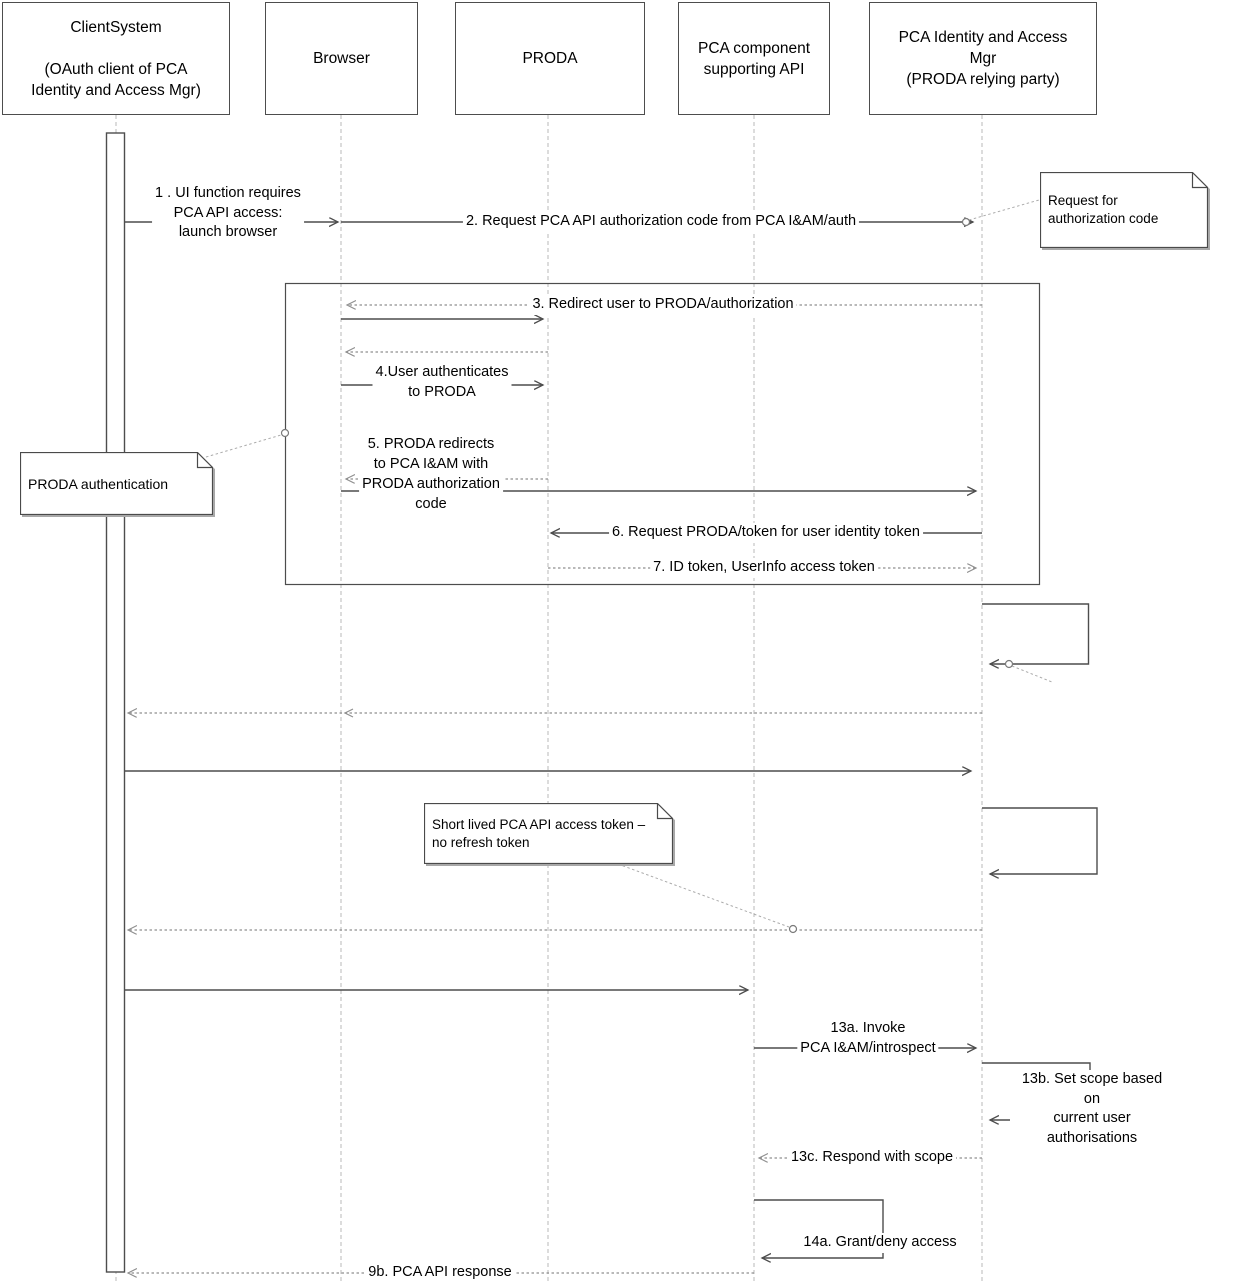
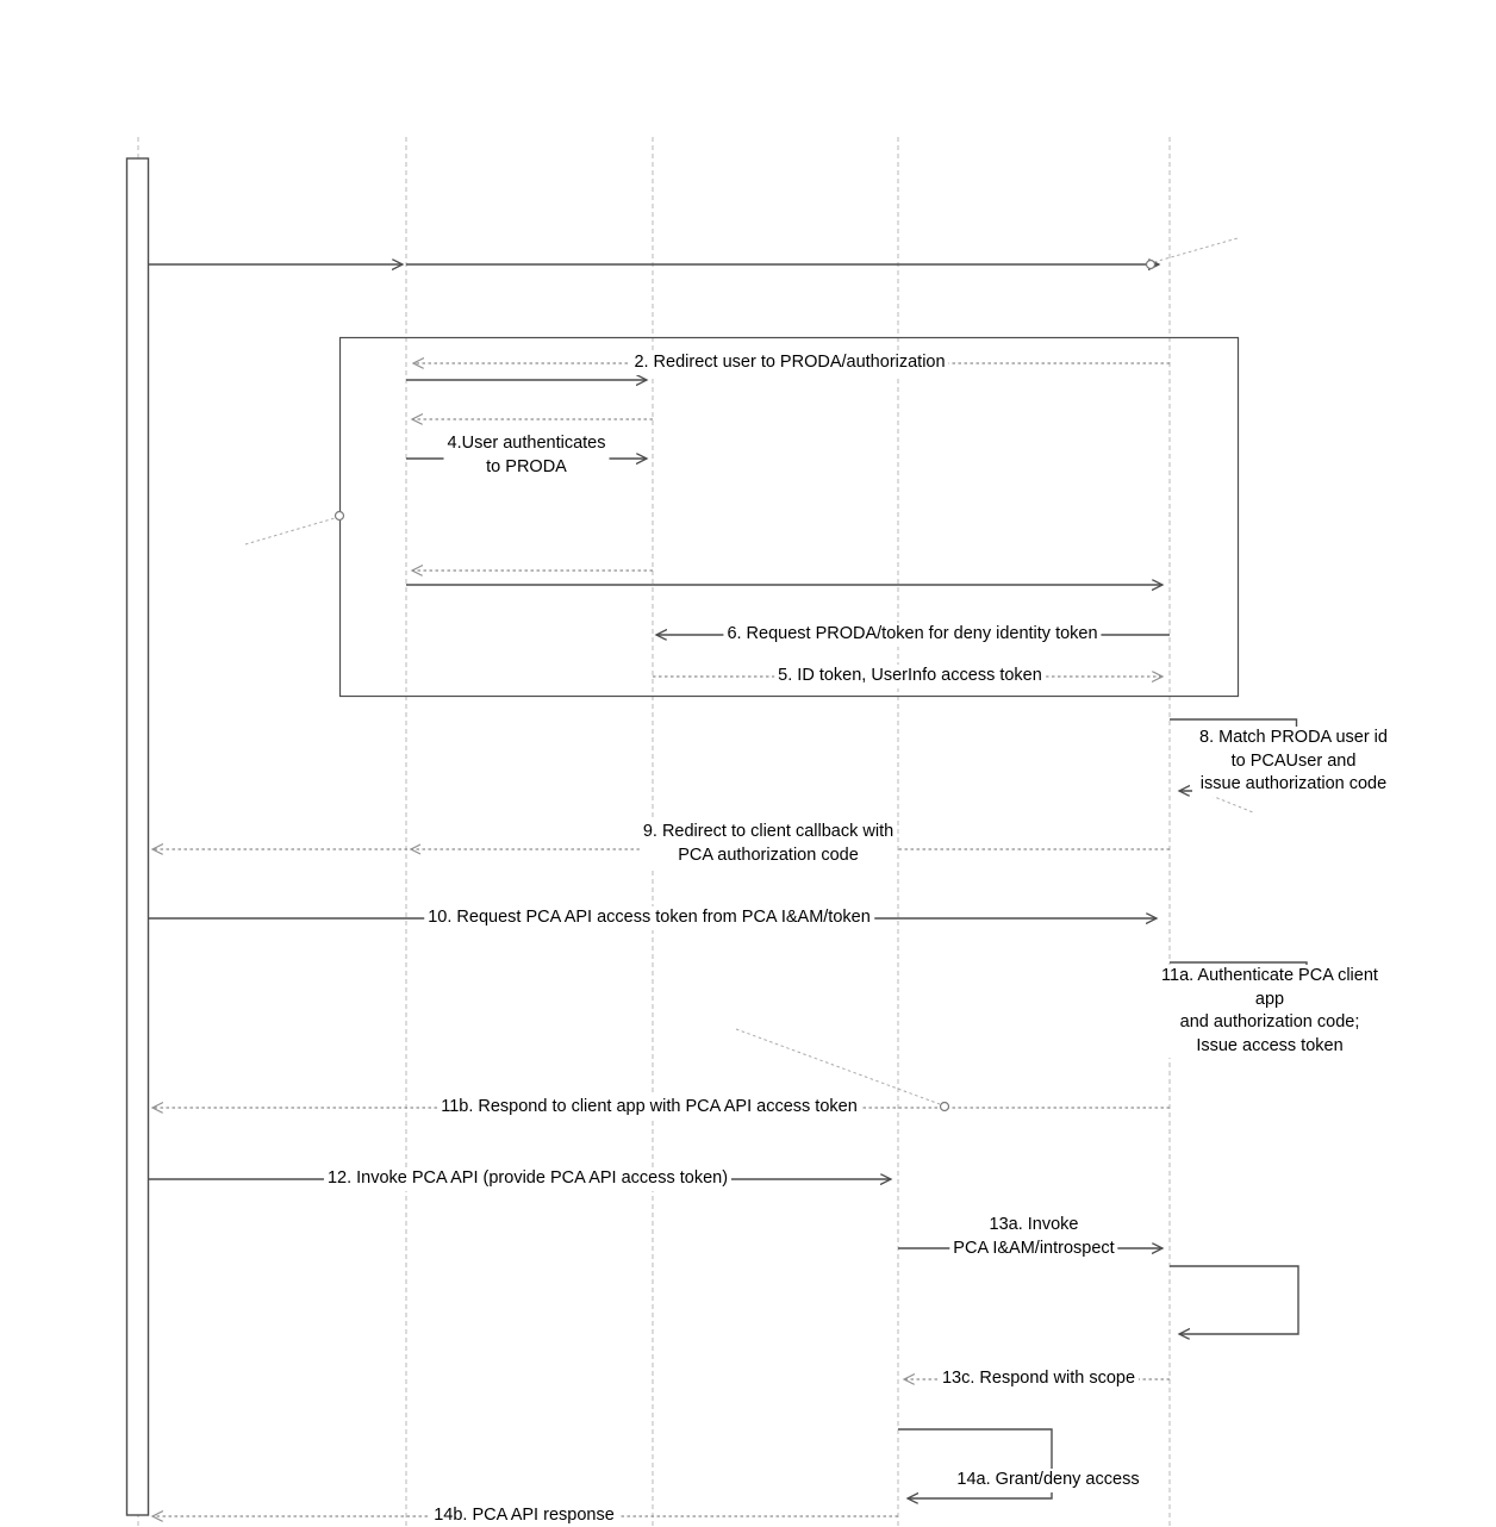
- ClientSystem
- (OAuth client of PCA
- Identity and Access Mgr)
- Browser
- PRODA
- PCA component
- supporting API
- PCA Identity and Access
- Mgr
- (PRODA relying party)
- 1 . UI function requires
- PCA API access:
- launch browser
- 2. Request PCA API authorization code from PCA I&AM/auth
- 3. Redirect user to PRODA/authorization
+ 2. Redirect user to PRODA/authorization
  4.User authenticates
  to PRODA
- 5. PRODA redirects
- to PCA I&AM with
- PRODA authorization
- code
- 6. Request PRODA/token for user identity token
+ 6. Request PRODA/token for deny identity token
- 7. ID token, UserInfo access token
+ 5. ID token, UserInfo access token
+ 8. Match PRODA user id to PCAUser and
+ issue authorization code
+ 9. Redirect to client callback with
+ PCA authorization code
+ 10. Request PCA API access token from PCA I&AM/token
+ 11a. Authenticate PCA client app
+ and authorization code;
+ Issue access token
+ 11b. Respond to client app with PCA API access token
+ 12. Invoke PCA API (provide PCA API access token)
  13a. Invoke
  PCA I&AM/introspect
- 13b. Set scope based on
- current user authorisations
  13c. Respond with scope
  14a. Grant/deny access
- 9b. PCA API response
+ 14b. PCA API response
- Request for
- authorization code
- PRODA authentication
- Short lived PCA API access token –
- no refresh token
